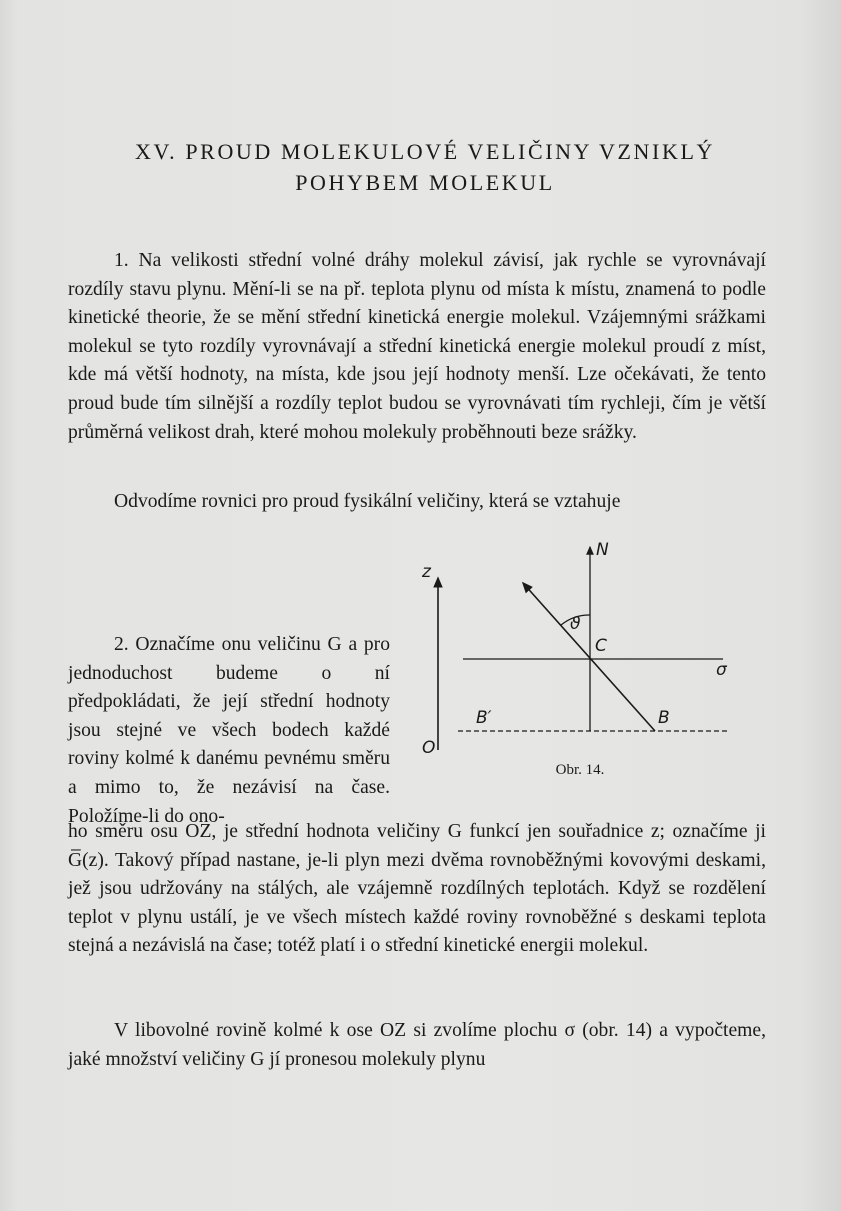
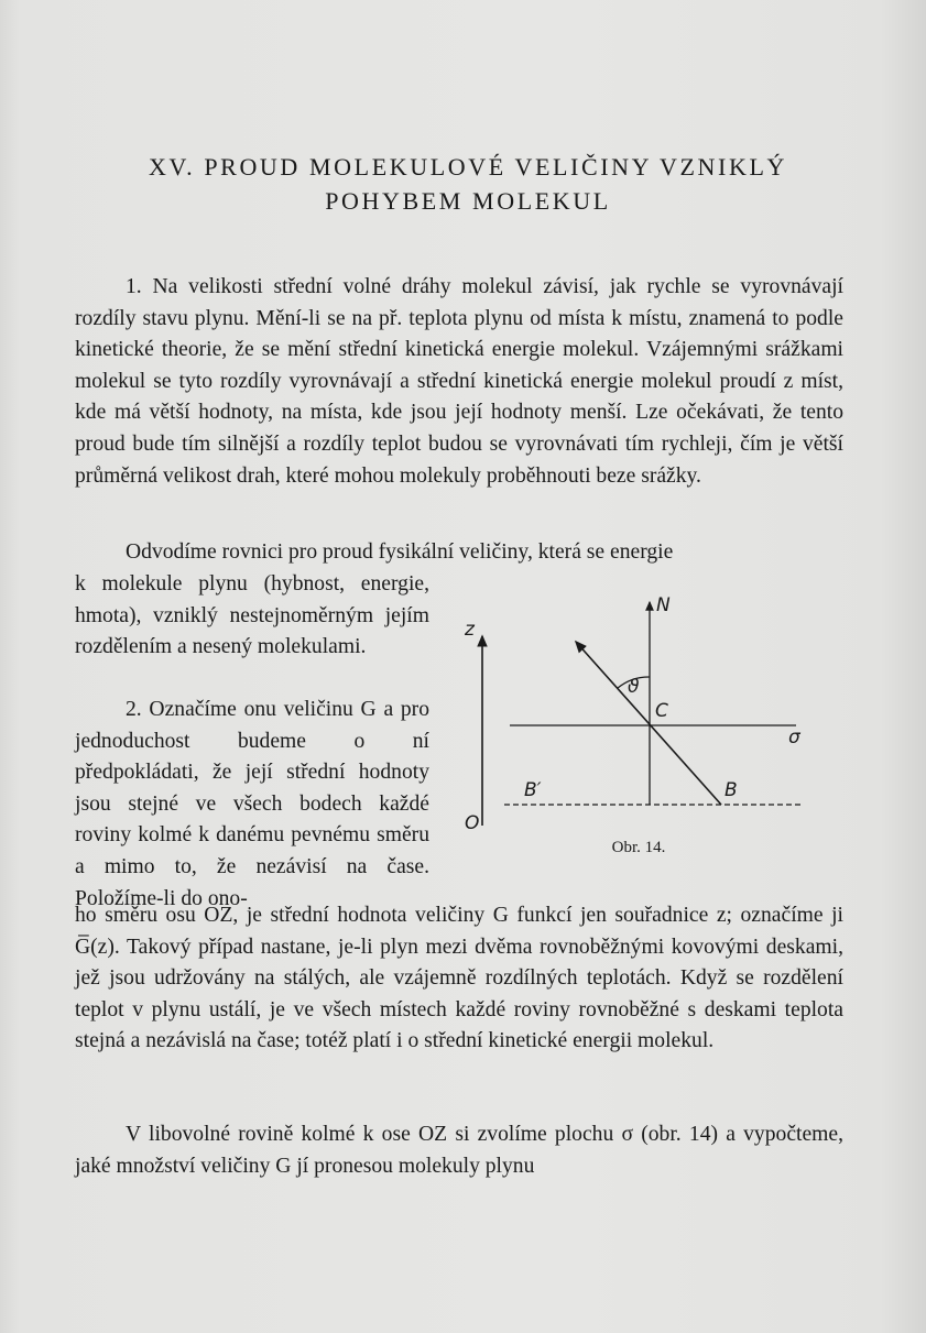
  XV. PROUD MOLEKULOVÉ VELIČINY VZNIKLÝ
  POHYBEM MOLEKUL
  1. Na velikosti střední volné dráhy molekul závisí, jak rychle se vyrovnávají rozdíly stavu plynu. Mění-li se na př. teplota plynu od místa k místu, znamená to podle kinetické theorie, že se mění střední kinetická energie molekul. Vzájemnými srážkami molekul se tyto rozdíly vyrovnávají a střední kinetická energie molekul proudí z míst, kde má větší hodnoty, na místa, kde jsou její hodnoty menší. Lze očekávati, že tento proud bude tím silnější a rozdíly teplot budou se vyrovnávati tím rychleji, čím je větší průměrná velikost drah, které mohou molekuly proběhnouti beze srážky.
- Odvodíme rovnici pro proud fysikální veličiny, která se vztahuje
+ Odvodíme rovnici pro proud fysikální veličiny, která se energie
+ k molekule plynu (hybnost, energie, hmota), vzniklý nestejnoměrným jejím rozdělením a nesený molekulami.
  2. Označíme onu veličinu G a pro jednoduchost budeme o ní předpokládati, že její střední hodnoty jsou stejné ve všech bodech každé roviny kolmé k danému pevnému směru a mimo to, že nezávisí na čase. Položíme-li do ono-
  ho směru osu OZ, je střední hodnota veličiny G funkcí jen souřadnice z; označíme ji G̅(z). Takový případ nastane, je-li plyn mezi dvěma rovnoběžnými kovovými deskami, jež jsou udržovány na stálých, ale vzájemně rozdílných teplotách. Když se rozdělení teplot v plynu ustálí, je ve všech místech každé roviny rovnoběžné s deskami teplota stejná a nezávislá na čase; totéž platí i o střední kinetické energii molekul.
  V libovolné rovině kolmé k ose OZ si zvolíme plochu σ (obr. 14) a vypočteme, jaké množství veličiny G jí pronesou molekuly plynu
  z
  O
  N
  ϑ
  C
  σ
  B′
  B
  Obr. 14.
